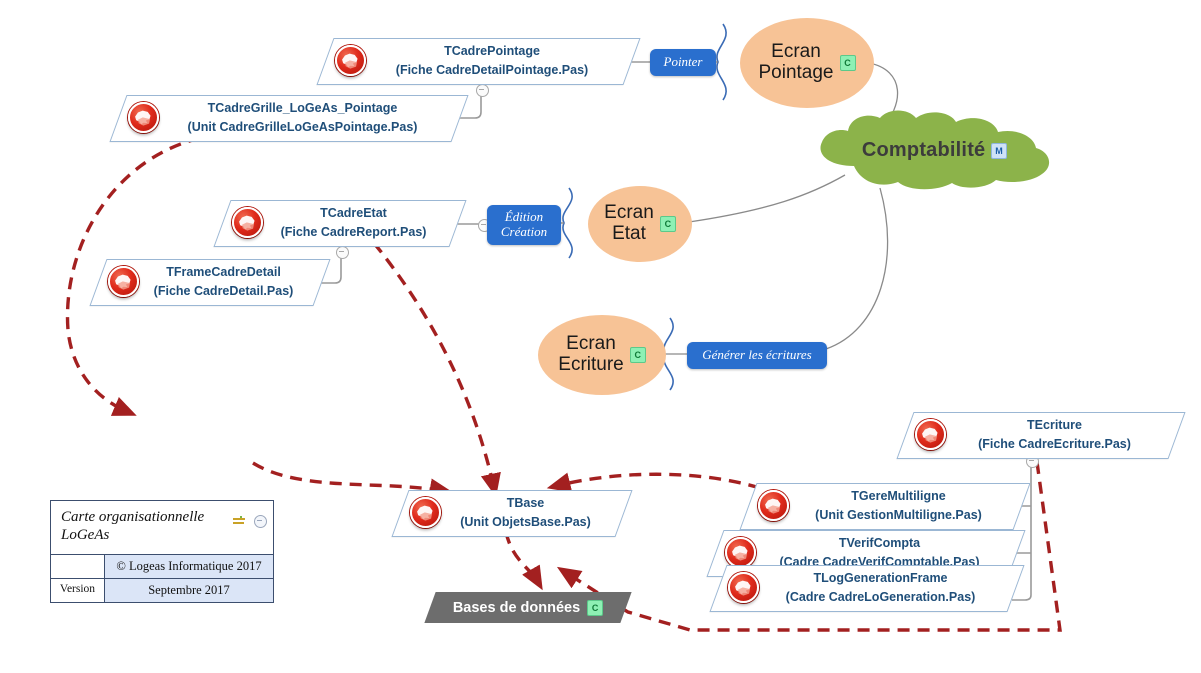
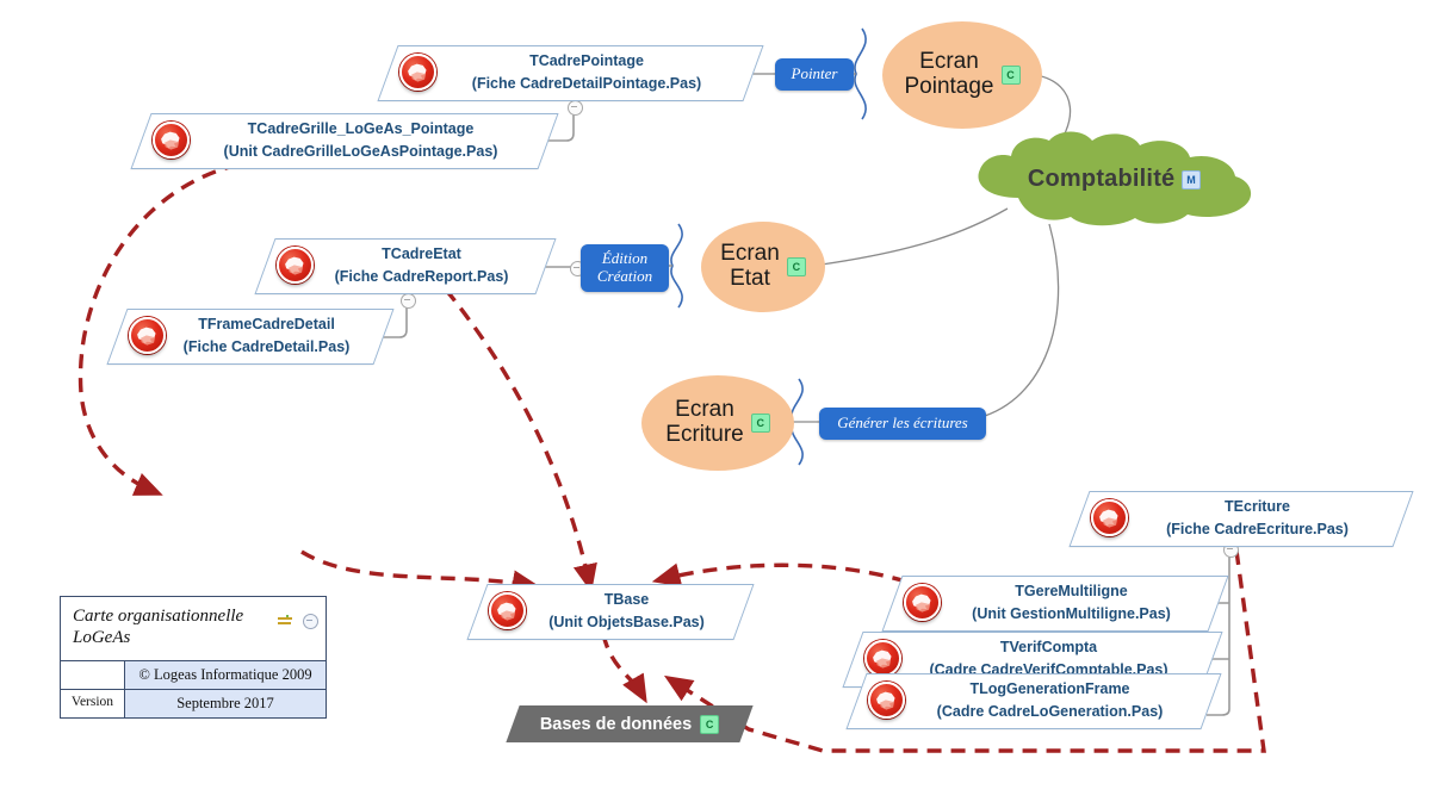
  TCadrePointage
  (Fiche CadreDetailPointage.Pas)
  TCadreGrille_LoGeAs_Pointage
  (Unit CadreGrilleLoGeAsPointage.Pas)
  TCadreEtat
  (Fiche CadreReport.Pas)
  TFrameCadreDetail
  (Fiche CadreDetail.Pas)
  TBase
  (Unit ObjetsBase.Pas)
  TEcriture
  (Fiche CadreEcriture.Pas)
  TGereMultiligne
  (Unit GestionMultiligne.Pas)
  TVerifCompta
  (Cadre CadreVerifComptable.Pas)
  TLogGenerationFrame
  (Cadre CadreLoGeneration.Pas)
  Pointer
  Édition
  Création
  Générer les écritures
  Ecran
  Pointage
  C
  Ecran
  Etat
  C
  Ecran
  Ecriture
  C
  Comptabilité M
  Bases de données
  C
  Carte organisationnelle
  LoGeAs
- © Logeas Informatique 2017
+ © Logeas Informatique 2009
  Version
  Septembre 2017
